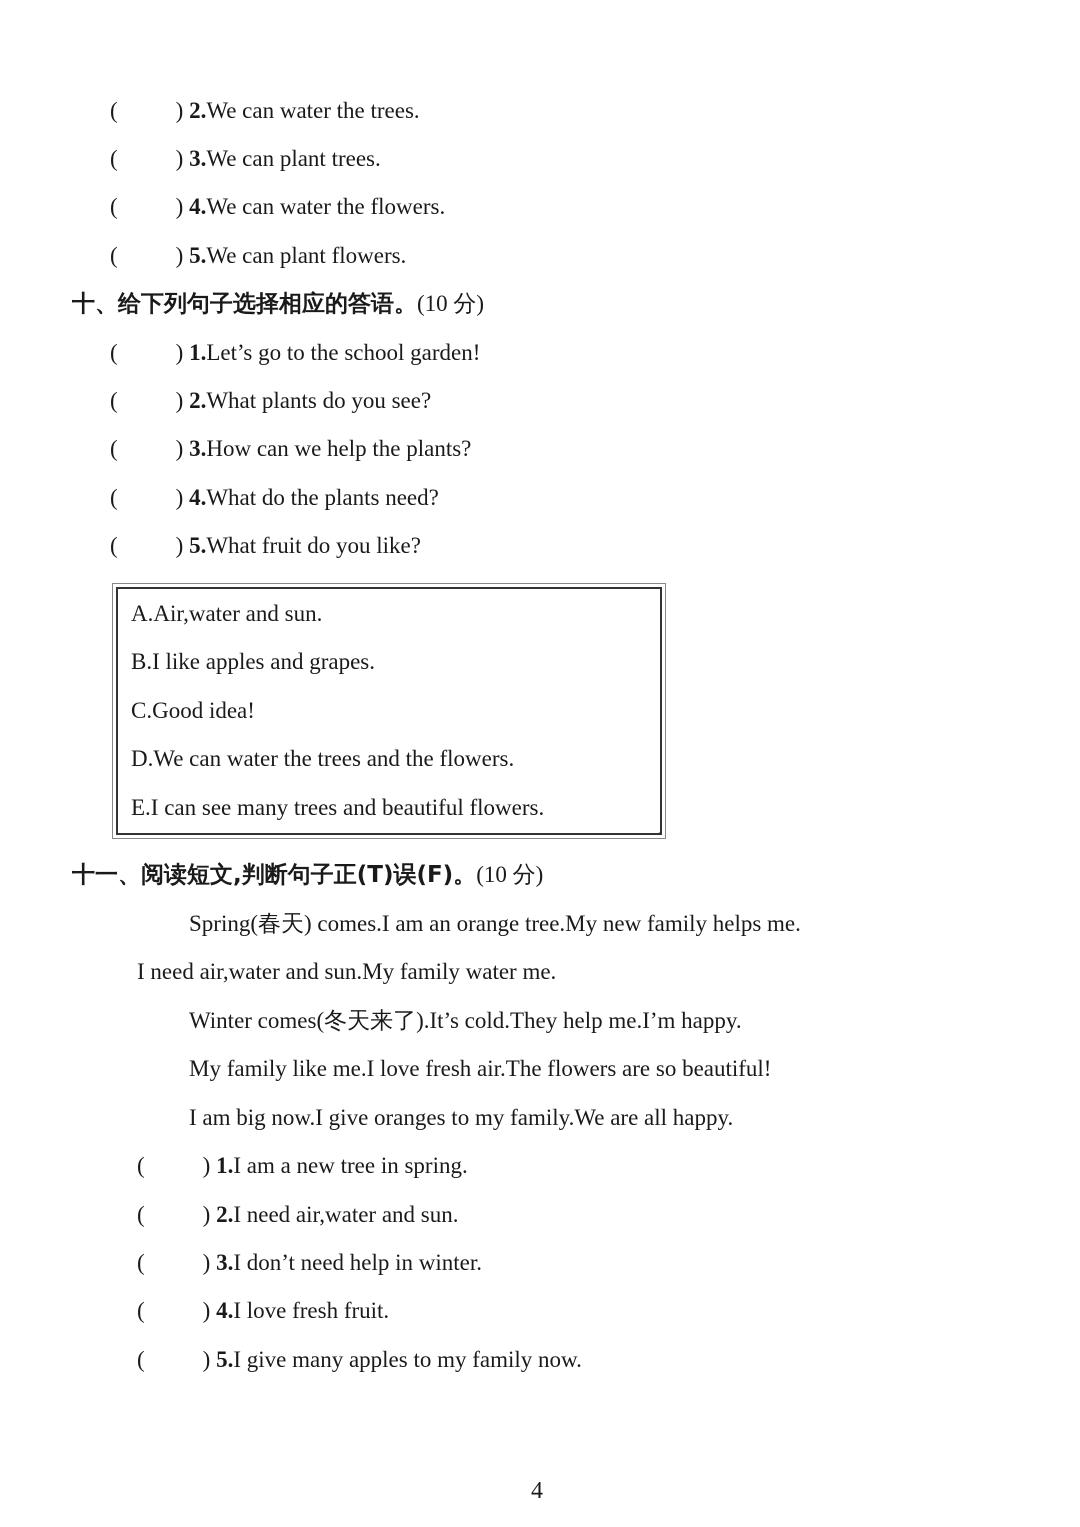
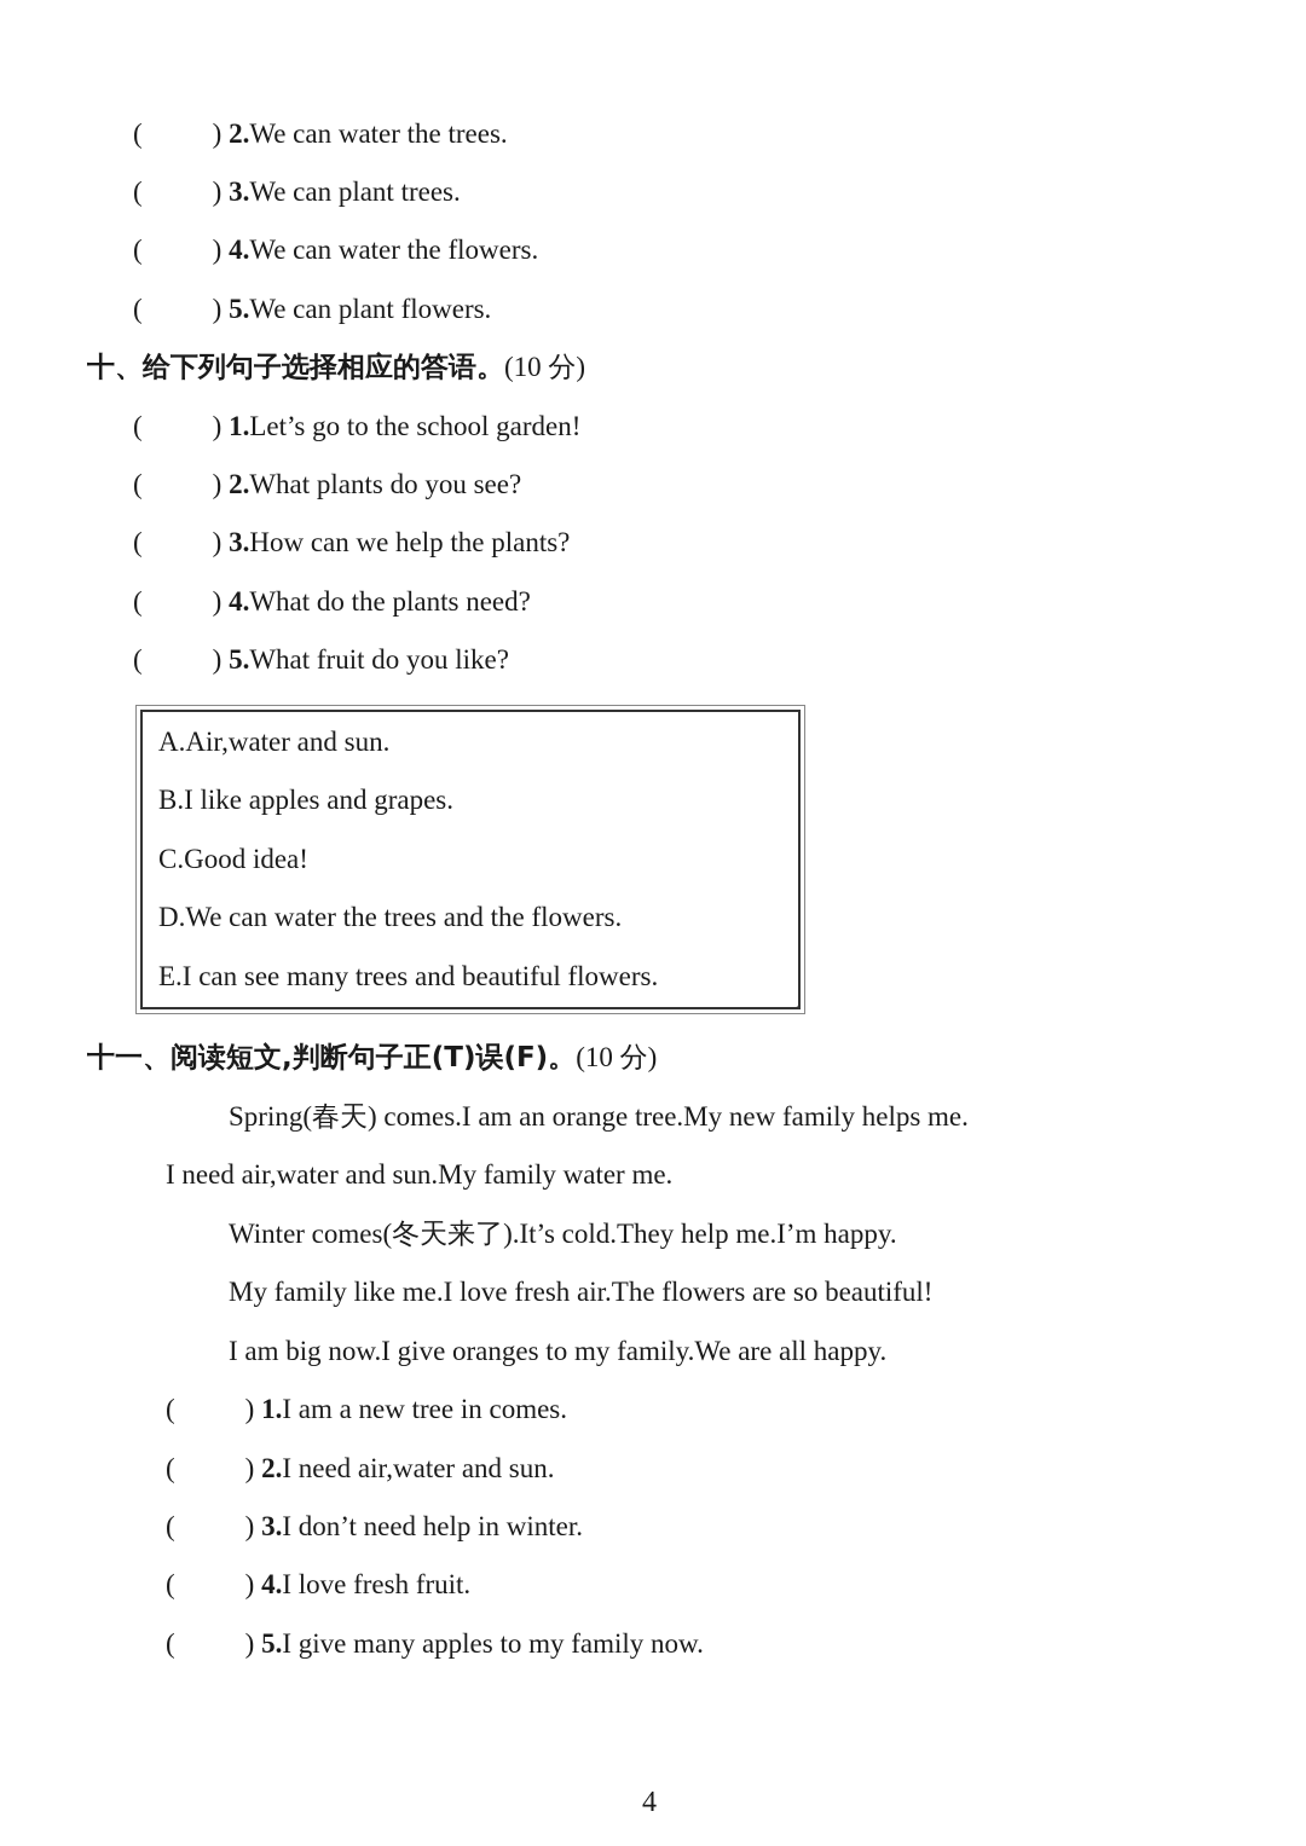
  ( ) 2.We can water the trees.
  ( ) 3.We can plant trees.
  ( ) 4.We can water the flowers.
  ( ) 5.We can plant flowers.
  十、给下列句子选择相应的答语。(10 分)
  ( ) 1.Let’s go to the school garden!
  ( ) 2.What plants do you see?
  ( ) 3.How can we help the plants?
  ( ) 4.What do the plants need?
  ( ) 5.What fruit do you like?
  A.Air,water and sun.
  B.I like apples and grapes.
  C.Good idea!
  D.We can water the trees and the flowers.
  E.I can see many trees and beautiful flowers.
  十一、阅读短文,判断句子正(T)误(F)。(10 分)
  Spring(春天) comes.I am an orange tree.My new family helps me.
  I need air,water and sun.My family water me.
  Winter comes(冬天来了).It’s cold.They help me.I’m happy.
  My family like me.I love fresh air.The flowers are so beautiful!
  I am big now.I give oranges to my family.We are all happy.
- ( ) 1.I am a new tree in spring.
+ ( ) 1.I am a new tree in comes.
  ( ) 2.I need air,water and sun.
  ( ) 3.I don’t need help in winter.
  ( ) 4.I love fresh fruit.
  ( ) 5.I give many apples to my family now.
  4
